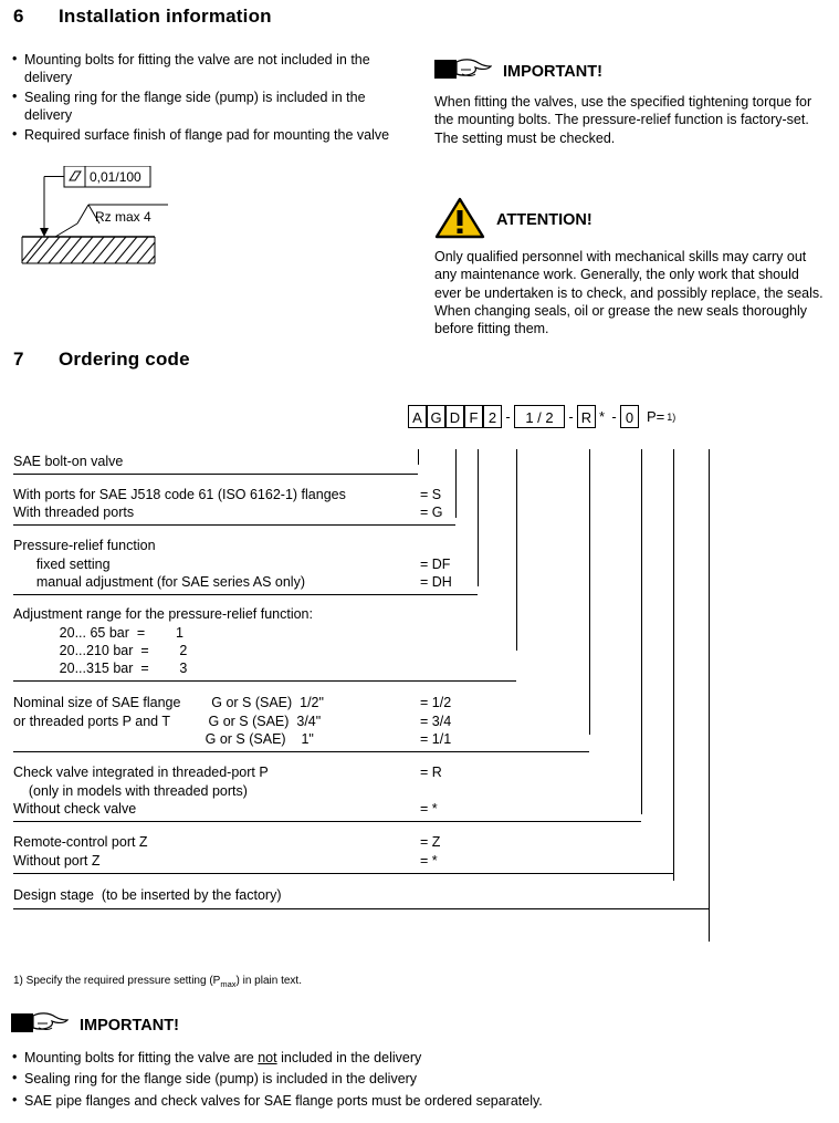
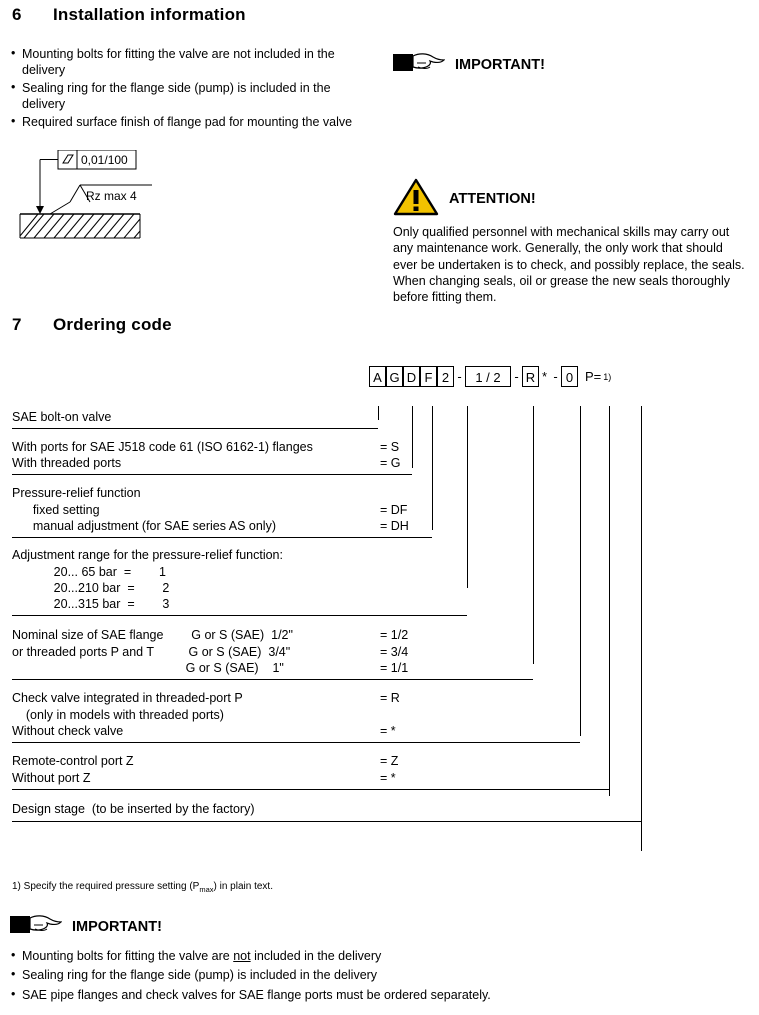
  6
  Installation information
  Mounting bolts for fitting the valve are not included in the delivery
  Sealing ring for the flange side (pump) is included in the delivery
  Required surface finish of flange pad for mounting the valve
  0,01/100
  Rz max 4
  IMPORTANT!
- When fitting the valves, use the specified tightening torque for the mounting bolts. The pressure-relief function is factory-set. The setting must be checked.
  ATTENTION!
  Only qualified personnel with mechanical skills may carry out any maintenance work. Generally, the only work that should ever be undertaken is to check, and possibly replace, the seals. When changing seals, oil or grease the new seals thoroughly before fitting them.
  7
  Ordering code
  A
  G
  D
  F
  2
  -
  1 / 2
  -
  R
  *
  -
  0
  P=
  1)
  SAE bolt-on valve
  With ports for SAE J518 code 61 (ISO 6162-1) flanges
  = S
  With threaded ports
  = G
  Pressure-relief function
  fixed setting
  = DF
  manual adjustment (for SAE series AS only)
  = DH
  Adjustment range for the pressure-relief function:
  20... 65 bar = 1
  20...210 bar = 2
  20...315 bar = 3
  Nominal size of SAE flange G or S (SAE) 1/2"
  = 1/2
  or threaded ports P and T G or S (SAE) 3/4"
  = 3/4
  G or S (SAE) 1"
  = 1/1
  Check valve integrated in threaded-port P
  = R
  (only in models with threaded ports)
  Without check valve
  = *
  Remote-control port Z
  = Z
  Without port Z
  = *
  Design stage (to be inserted by the factory)
  1) Specify the required pressure setting (Pmax) in plain text.
  IMPORTANT!
  Mounting bolts for fitting the valve are not included in the delivery
  Sealing ring for the flange side (pump) is included in the delivery
  SAE pipe flanges and check valves for SAE flange ports must be ordered separately.
